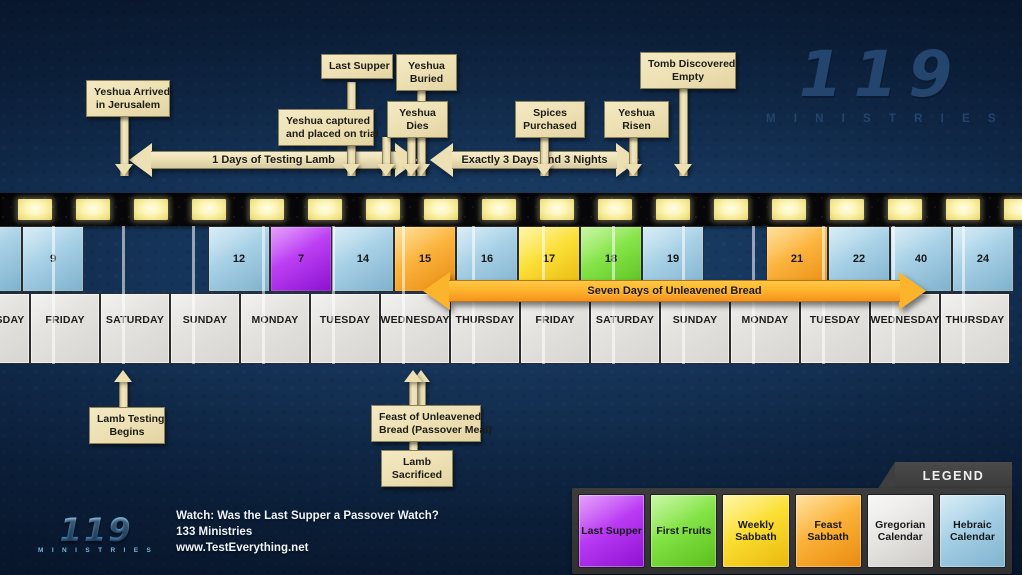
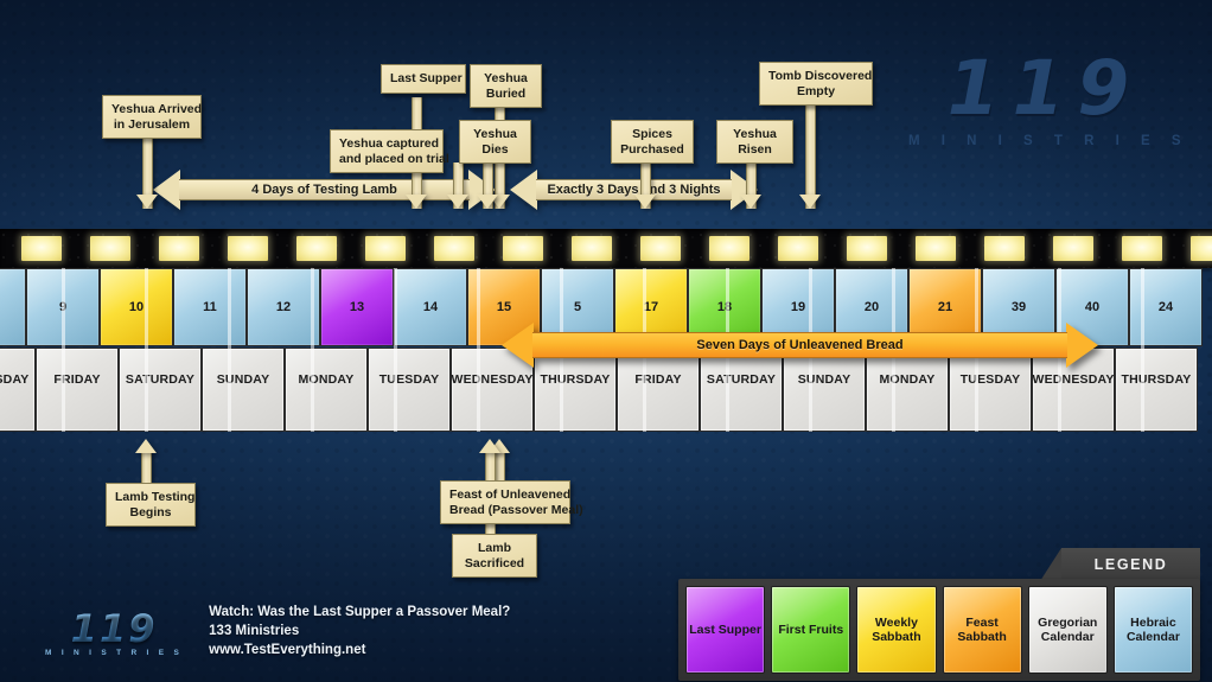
  119
  M I N I S T R I E S
  9
+ 10
+ 11
  12
- 7
+ 13
  14
  15
- 16
+ 5
  17
  18
  19
+ 20
  21
- 22
+ 39
  40
  24
  FRIDAY
  SATURDAY
  SUNDAY
  MONDAY
  TUESDAY
  WEDNESDAY
  THURSDAY
  FRIDAY
  SATURDAY
  SUNDAY
  MONDAY
  TUESDAY
  WEDNESDAY
  THURSDAY
- 1 Days of Testing Lamb
+ 4 Days of Testing Lamb
  Exactly 3 Daysnd 3 Nights
  Seven Days of Unleavened Bread
  Yeshua Arrived
  in Jerusalem
  Last Supper
  Yeshua
  Buried
  Yeshua captured
  and placed on trial
  Yeshua
  Dies
  Spices
  Purchased
  Yeshua
  Risen
  Tomb Discovered
  Empty
  Lamb Testing
  Begins
  Feast of Unleavened
  Bread (Passover Meal)
  Lamb
  Sacrificed
  LEGEND
  Last Supper
  First Fruits
  Weekly
  Sabbath
  Feast
  Sabbath
  Gregorian
  Calendar
  Hebraic
  Calendar
  119
- Watch: Was the Last Supper a Passover Watch?
+ Watch: Was the Last Supper a Passover Meal?
  133 Ministries
  www.TestEverything.net
